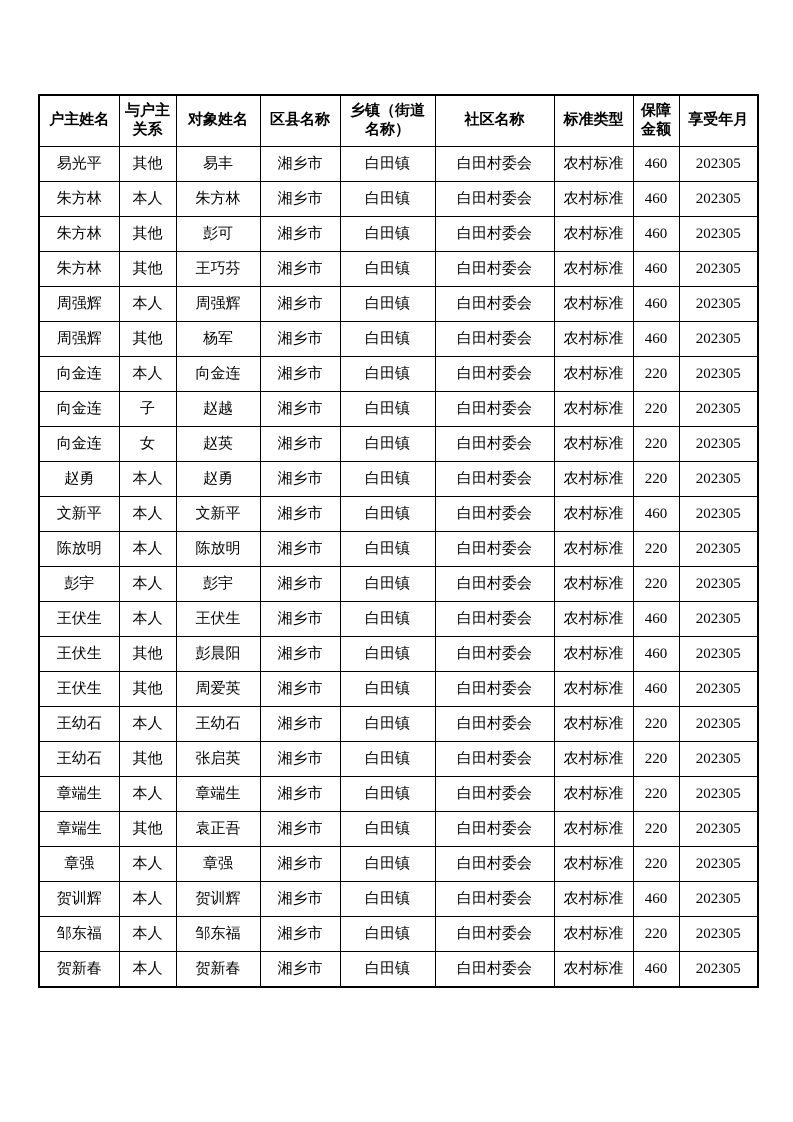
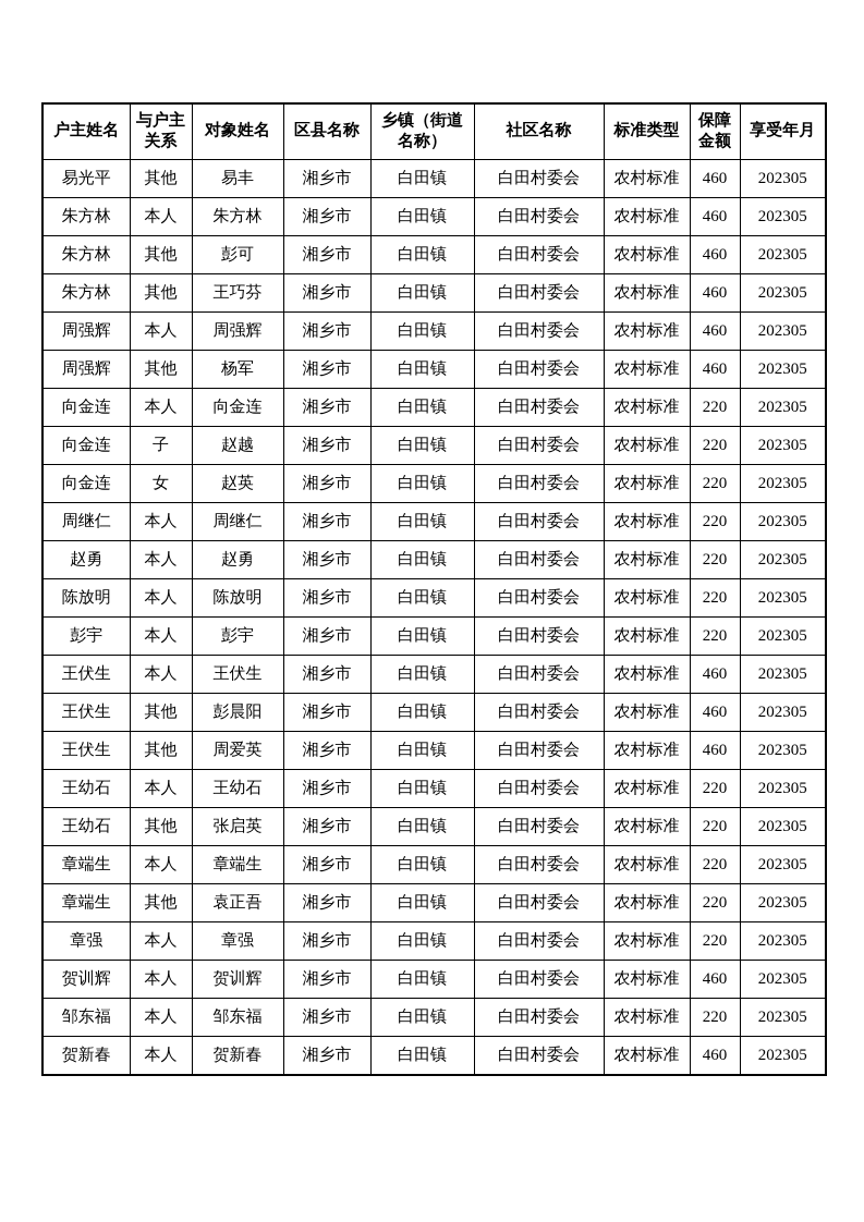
  户主姓名	与户主 关系	对象姓名	区县名称	乡镇（街道 名称）	社区名称	标准类型	保障 金额	享受年月
  易光平	其他	易丰	湘乡市	白田镇	白田村委会	农村标准	460	202305
  朱方林	本人	朱方林	湘乡市	白田镇	白田村委会	农村标准	460	202305
  朱方林	其他	彭可	湘乡市	白田镇	白田村委会	农村标准	460	202305
  朱方林	其他	王巧芬	湘乡市	白田镇	白田村委会	农村标准	460	202305
  周强辉	本人	周强辉	湘乡市	白田镇	白田村委会	农村标准	460	202305
  周强辉	其他	杨军	湘乡市	白田镇	白田村委会	农村标准	460	202305
  向金连	本人	向金连	湘乡市	白田镇	白田村委会	农村标准	220	202305
  向金连	子	赵越	湘乡市	白田镇	白田村委会	农村标准	220	202305
  向金连	女	赵英	湘乡市	白田镇	白田村委会	农村标准	220	202305
+ 周继仁	本人	周继仁	湘乡市	白田镇	白田村委会	农村标准	220	202305
  赵勇	本人	赵勇	湘乡市	白田镇	白田村委会	农村标准	220	202305
- 文新平	本人	文新平	湘乡市	白田镇	白田村委会	农村标准	460	202305
  陈放明	本人	陈放明	湘乡市	白田镇	白田村委会	农村标准	220	202305
  彭宇	本人	彭宇	湘乡市	白田镇	白田村委会	农村标准	220	202305
  王伏生	本人	王伏生	湘乡市	白田镇	白田村委会	农村标准	460	202305
  王伏生	其他	彭晨阳	湘乡市	白田镇	白田村委会	农村标准	460	202305
  王伏生	其他	周爱英	湘乡市	白田镇	白田村委会	农村标准	460	202305
  王幼石	本人	王幼石	湘乡市	白田镇	白田村委会	农村标准	220	202305
  王幼石	其他	张启英	湘乡市	白田镇	白田村委会	农村标准	220	202305
  章端生	本人	章端生	湘乡市	白田镇	白田村委会	农村标准	220	202305
  章端生	其他	袁正吾	湘乡市	白田镇	白田村委会	农村标准	220	202305
  章强	本人	章强	湘乡市	白田镇	白田村委会	农村标准	220	202305
  贺训辉	本人	贺训辉	湘乡市	白田镇	白田村委会	农村标准	460	202305
  邹东福	本人	邹东福	湘乡市	白田镇	白田村委会	农村标准	220	202305
  贺新春	本人	贺新春	湘乡市	白田镇	白田村委会	农村标准	460	202305
